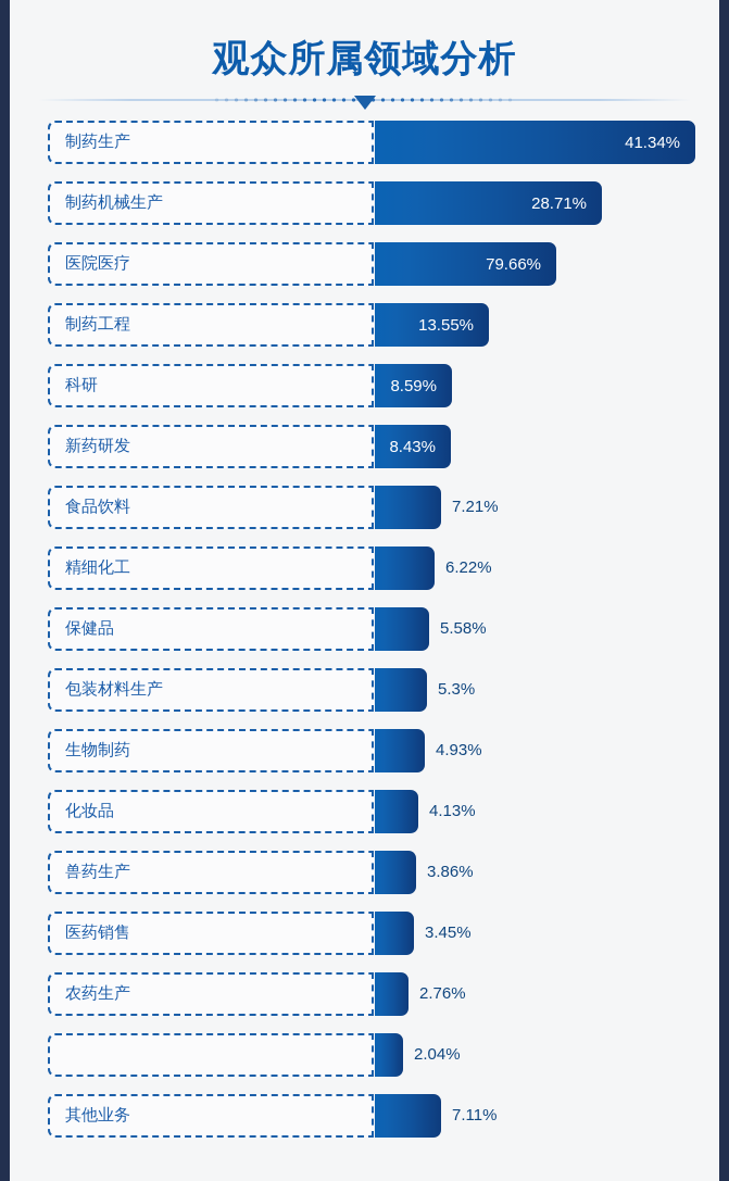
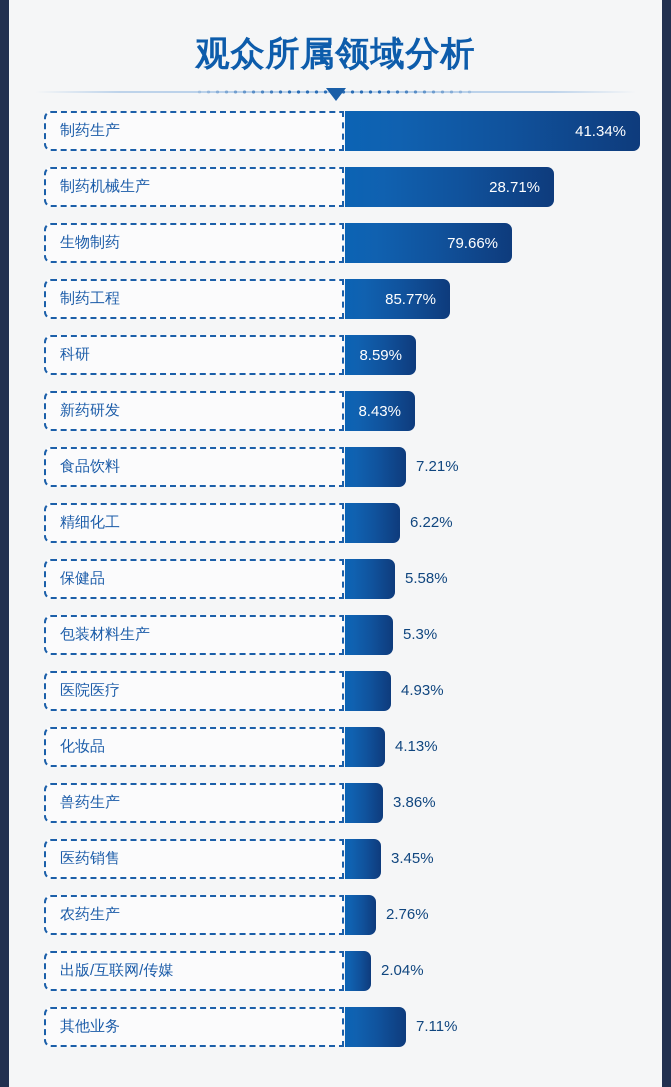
  观众所属领域分析
  41.34%
  制药生产
  28.71%
  制药机械生产
  79.66%
- 医院医疗
+ 生物制药
- 13.55%
+ 85.77%
  制药工程
  8.59%
  科研
  8.43%
  新药研发
  食品饮料
  7.21%
  精细化工
  6.22%
  保健品
  5.58%
  包装材料生产
  5.3%
- 生物制药
+ 医院医疗
  4.93%
  化妆品
  4.13%
  兽药生产
  3.86%
  医药销售
  3.45%
  农药生产
  2.76%
+ 出版/互联网/传媒
  2.04%
  其他业务
  7.11%
